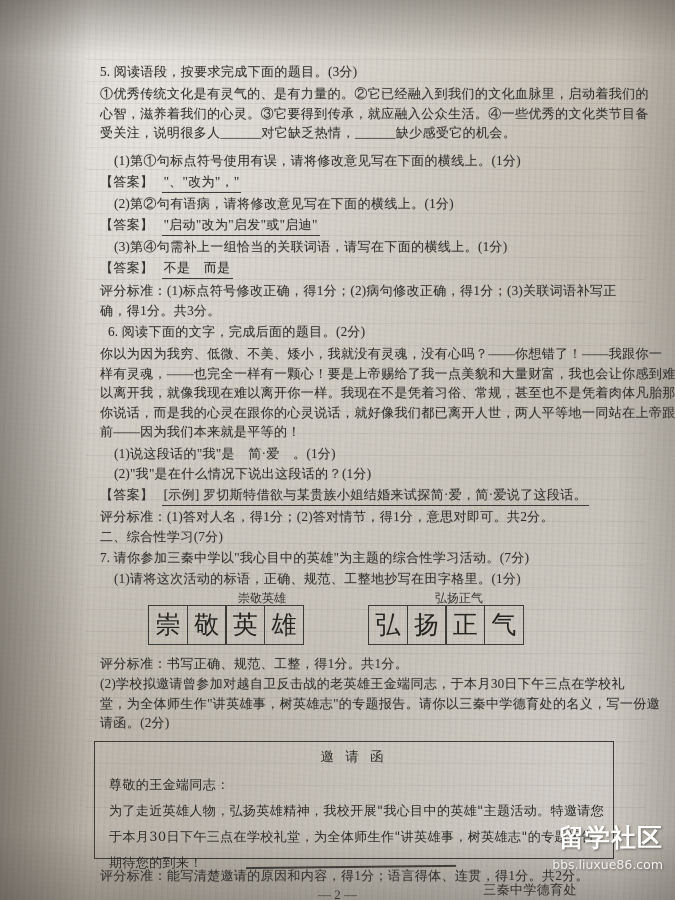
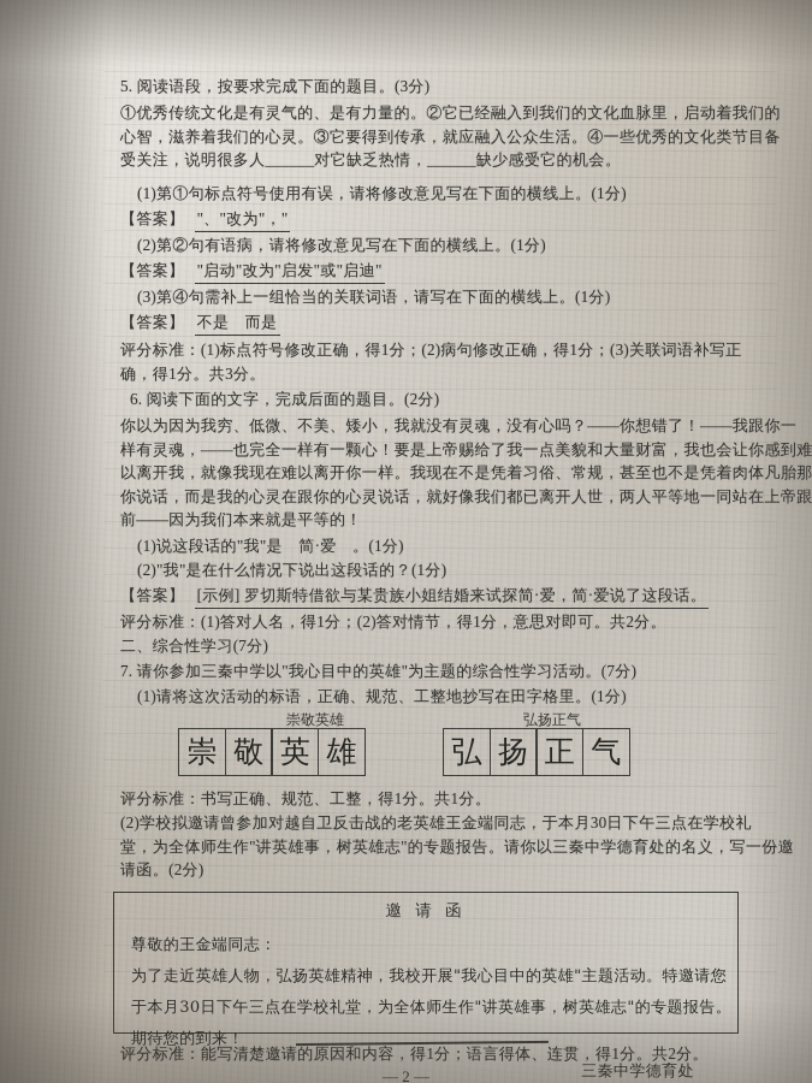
- 留学社区
- bbs.liuxue86.com
